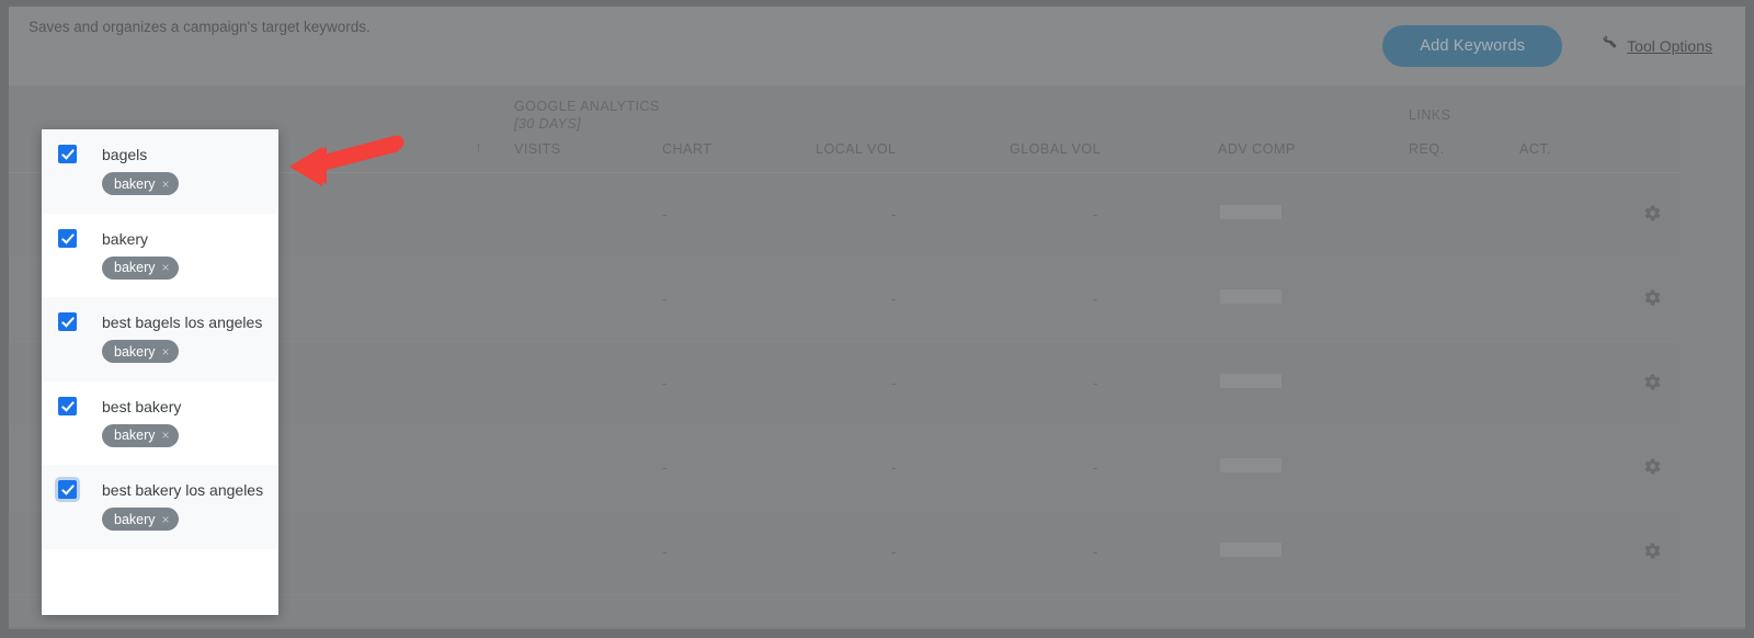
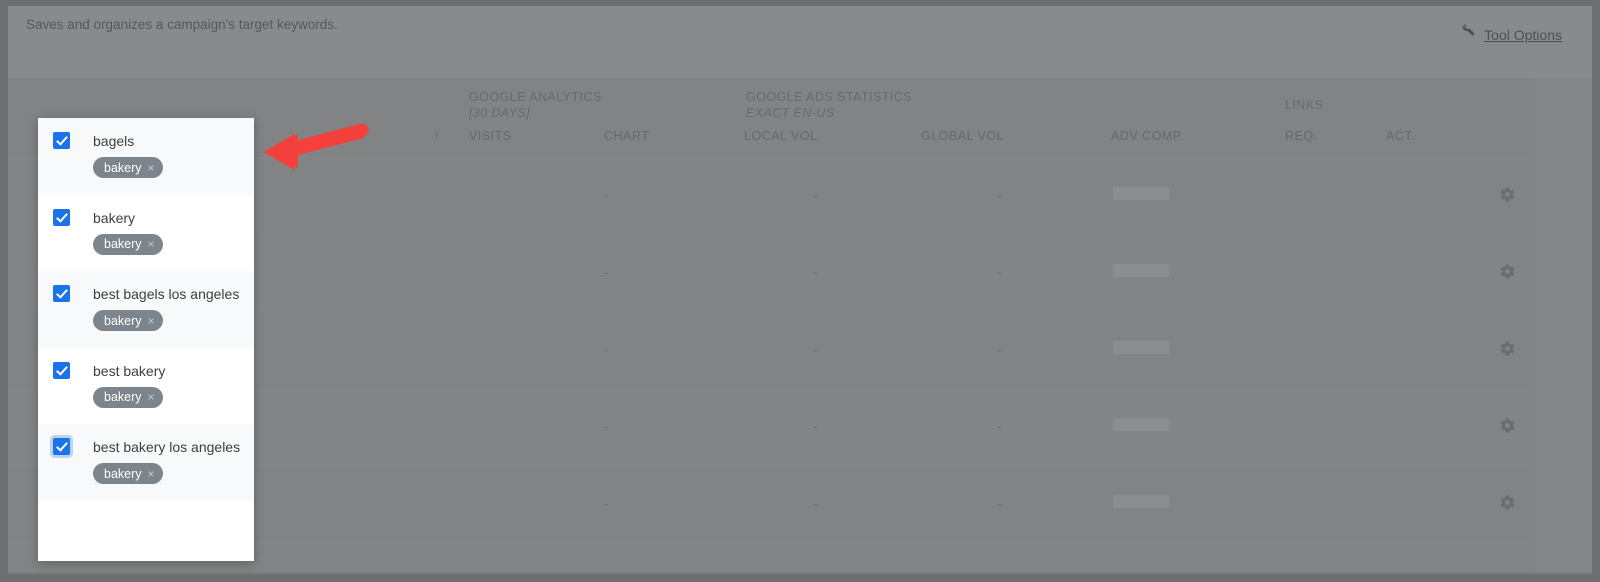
  Saves and organizes a campaign's target keywords.
- Add Keywords
  Tool Options
  GOOGLE ANALYTICS
  [30 DAYS]
+ GOOGLE ADS STATISTICS
+ EXACT EN-US
  LINKS
  VISITS
  CHART
  LOCAL VOL
  GLOBAL VOL
  ADV COMP
  REQ.
  ACT.
  bagels
  bakery
  ×
  bakery
  bakery
  ×
  best bagels los angeles
  bakery
  ×
  best bakery
  bakery
  ×
  best bakery los angeles
  bakery
  ×
